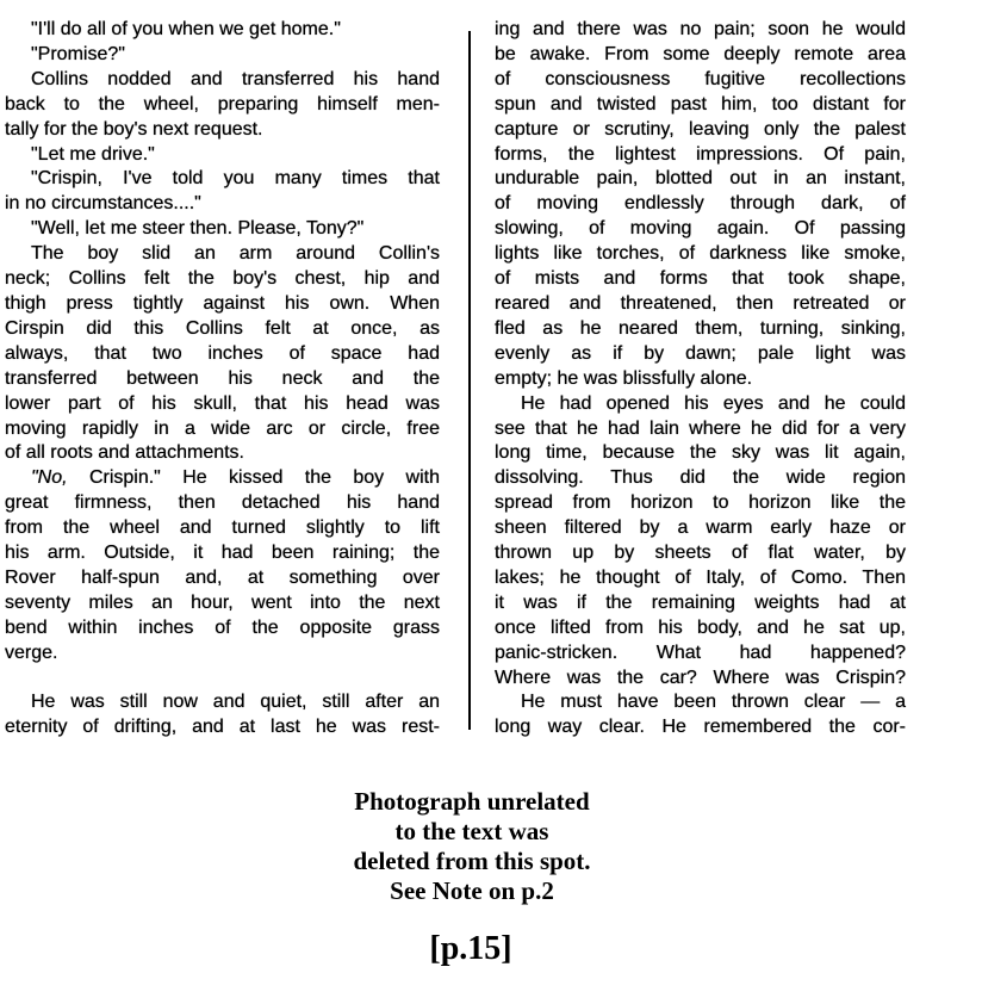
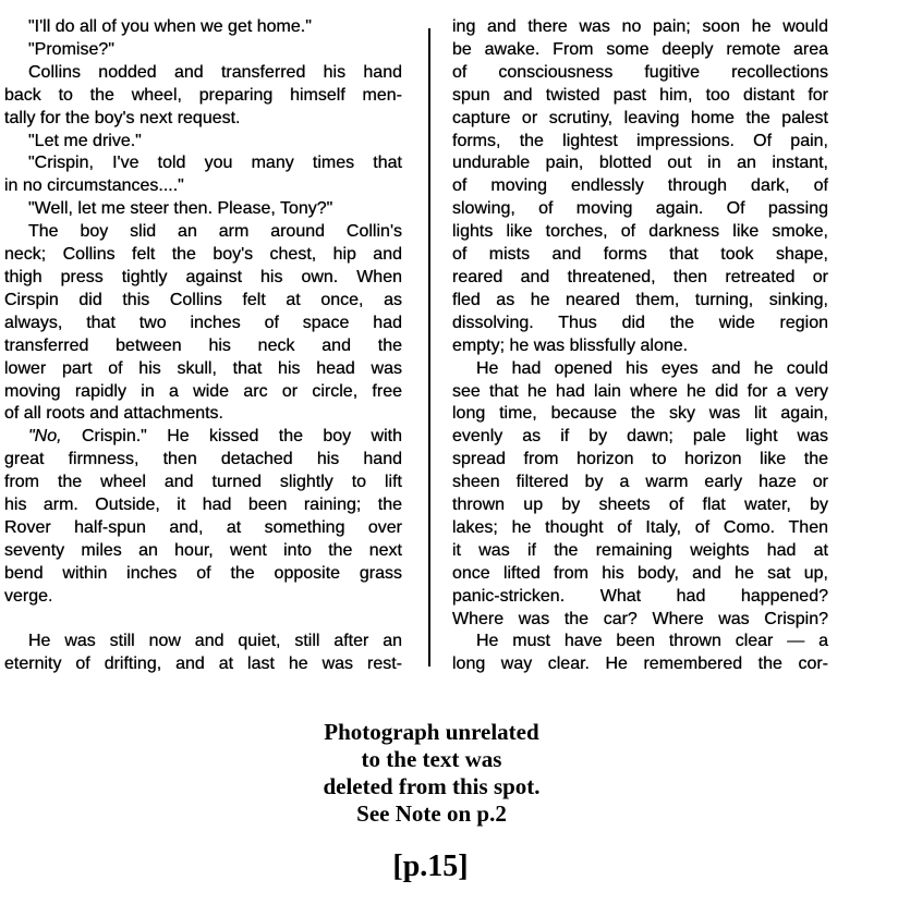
  "I'll do all of you when we get home."
  "Promise?"
  Collins nodded and transferred his hand
  back to the wheel, preparing himself men-
  tally for the boy's next request.
  "Let me drive."
  "Crispin, I've told you many times that
  in no circumstances...."
  "Well, let me steer then. Please, Tony?"
  The boy slid an arm around Collin's
  neck; Collins felt the boy's chest, hip and
  thigh press tightly against his own. When
  Cirspin did this Collins felt at once, as
  always, that two inches of space had
  transferred between his neck and the
  lower part of his skull, that his head was
  moving rapidly in a wide arc or circle, free
  of all roots and attachments.
  "No, Crispin." He kissed the boy with
  great firmness, then detached his hand
  from the wheel and turned slightly to lift
  his arm. Outside, it had been raining; the
  Rover half-spun and, at something over
  seventy miles an hour, went into the next
  bend within inches of the opposite grass
  verge.
  He was still now and quiet, still after an
  eternity of drifting, and at last he was rest-
  ing and there was no pain; soon he would
  be awake. From some deeply remote area
  of consciousness fugitive recollections
  spun and twisted past him, too distant for
- capture or scrutiny, leaving only the palest
+ capture or scrutiny, leaving home the palest
  forms, the lightest impressions. Of pain,
  undurable pain, blotted out in an instant,
  of moving endlessly through dark, of
  slowing, of moving again. Of passing
  lights like torches, of darkness like smoke,
  of mists and forms that took shape,
  reared and threatened, then retreated or
  fled as he neared them, turning, sinking,
- evenly as if by dawn; pale light was
+ dissolving. Thus did the wide region
  empty; he was blissfully alone.
  He had opened his eyes and he could
  see that he had lain where he did for a very
  long time, because the sky was lit again,
- dissolving. Thus did the wide region
+ evenly as if by dawn; pale light was
  spread from horizon to horizon like the
  sheen filtered by a warm early haze or
  thrown up by sheets of flat water, by
  lakes; he thought of Italy, of Como. Then
  it was if the remaining weights had at
  once lifted from his body, and he sat up,
  panic-stricken. What had happened?
  Where was the car? Where was Crispin?
  He must have been thrown clear — a
  long way clear. He remembered the cor-
  Photograph unrelated
  to the text was
  deleted from this spot.
  See Note on p.2
  [p.15]
